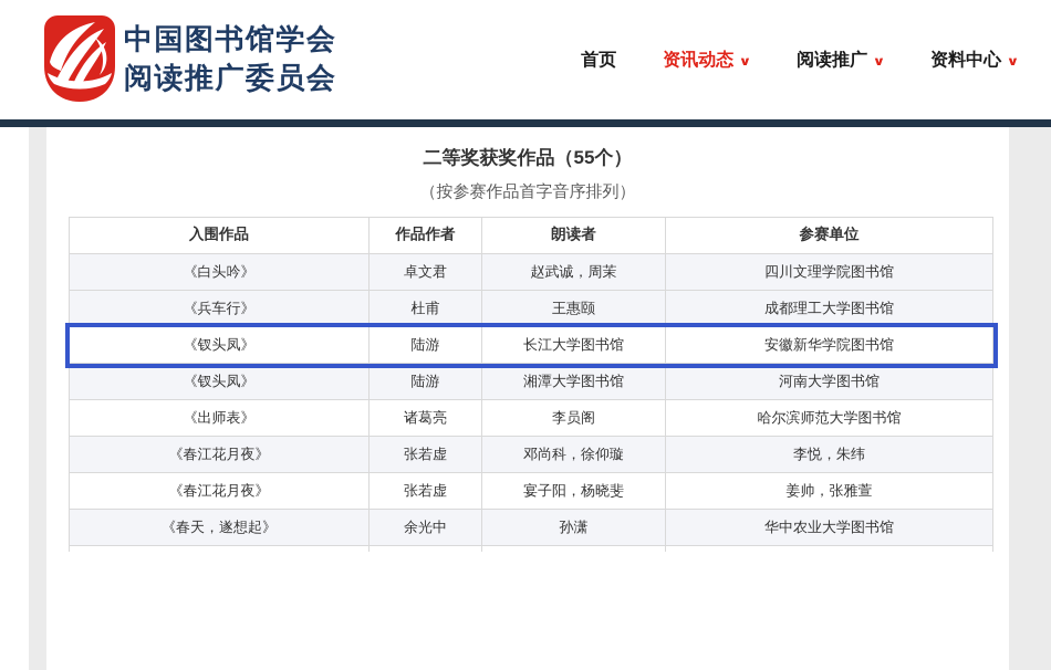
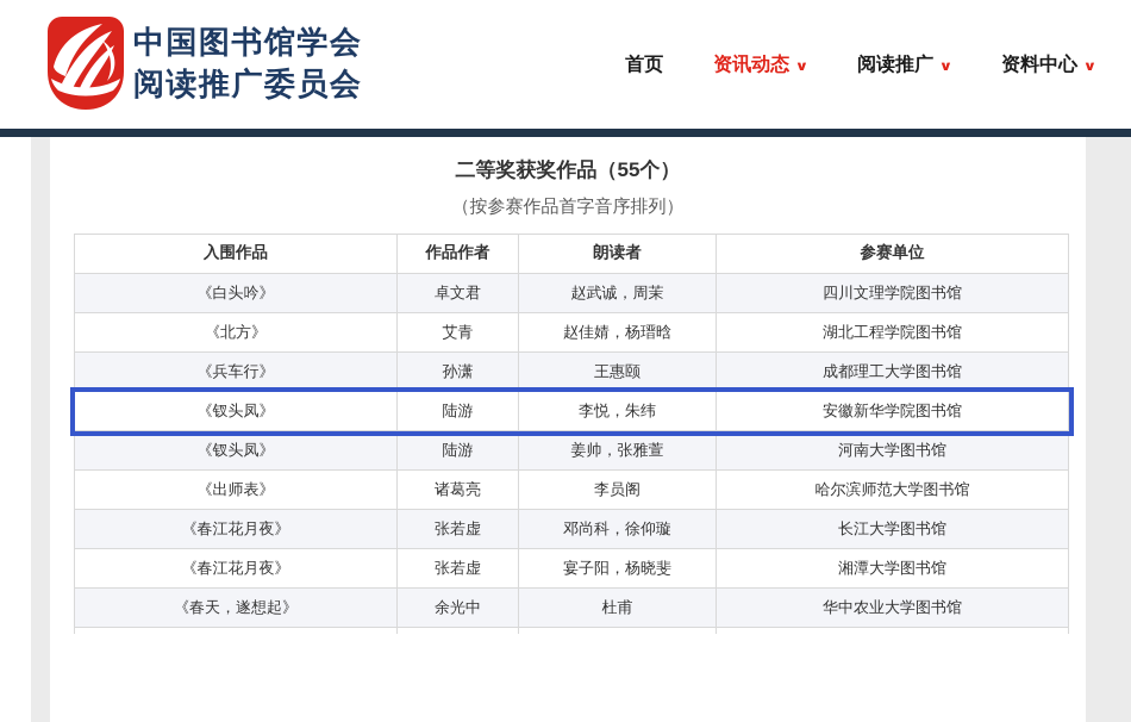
  中国图书馆学会
  阅读推广委员会
  首页
  资讯动态
  ∨
  阅读推广
  ∨
  资料中心
  ∨
  二等奖获奖作品（55个）
  （按参赛作品首字音序排列）
  入围作品	作品作者	朗读者	参赛单位
  《白头吟》	卓文君	赵武诚，周茉	四川文理学院图书馆
+ 《北方》	艾青	赵佳婧，杨瑨晗	湖北工程学院图书馆
- 《兵车行》	杜甫	王惠颐	成都理工大学图书馆
+ 《兵车行》	孙潇	王惠颐	成都理工大学图书馆
- 《钗头凤》	陆游	长江大学图书馆	安徽新华学院图书馆
+ 《钗头凤》	陆游	李悦，朱纬	安徽新华学院图书馆
- 《钗头凤》	陆游	湘潭大学图书馆	河南大学图书馆
+ 《钗头凤》	陆游	姜帅，张雅萱	河南大学图书馆
  《出师表》	诸葛亮	李员阁	哈尔滨师范大学图书馆
- 《春江花月夜》	张若虚	邓尚科，徐仰璇	李悦，朱纬
+ 《春江花月夜》	张若虚	邓尚科，徐仰璇	长江大学图书馆
- 《春江花月夜》	张若虚	宴子阳，杨晓斐	姜帅，张雅萱
+ 《春江花月夜》	张若虚	宴子阳，杨晓斐	湘潭大学图书馆
- 《春天，遂想起》	余光中	孙潇	华中农业大学图书馆
+ 《春天，遂想起》	余光中	杜甫	华中农业大学图书馆
